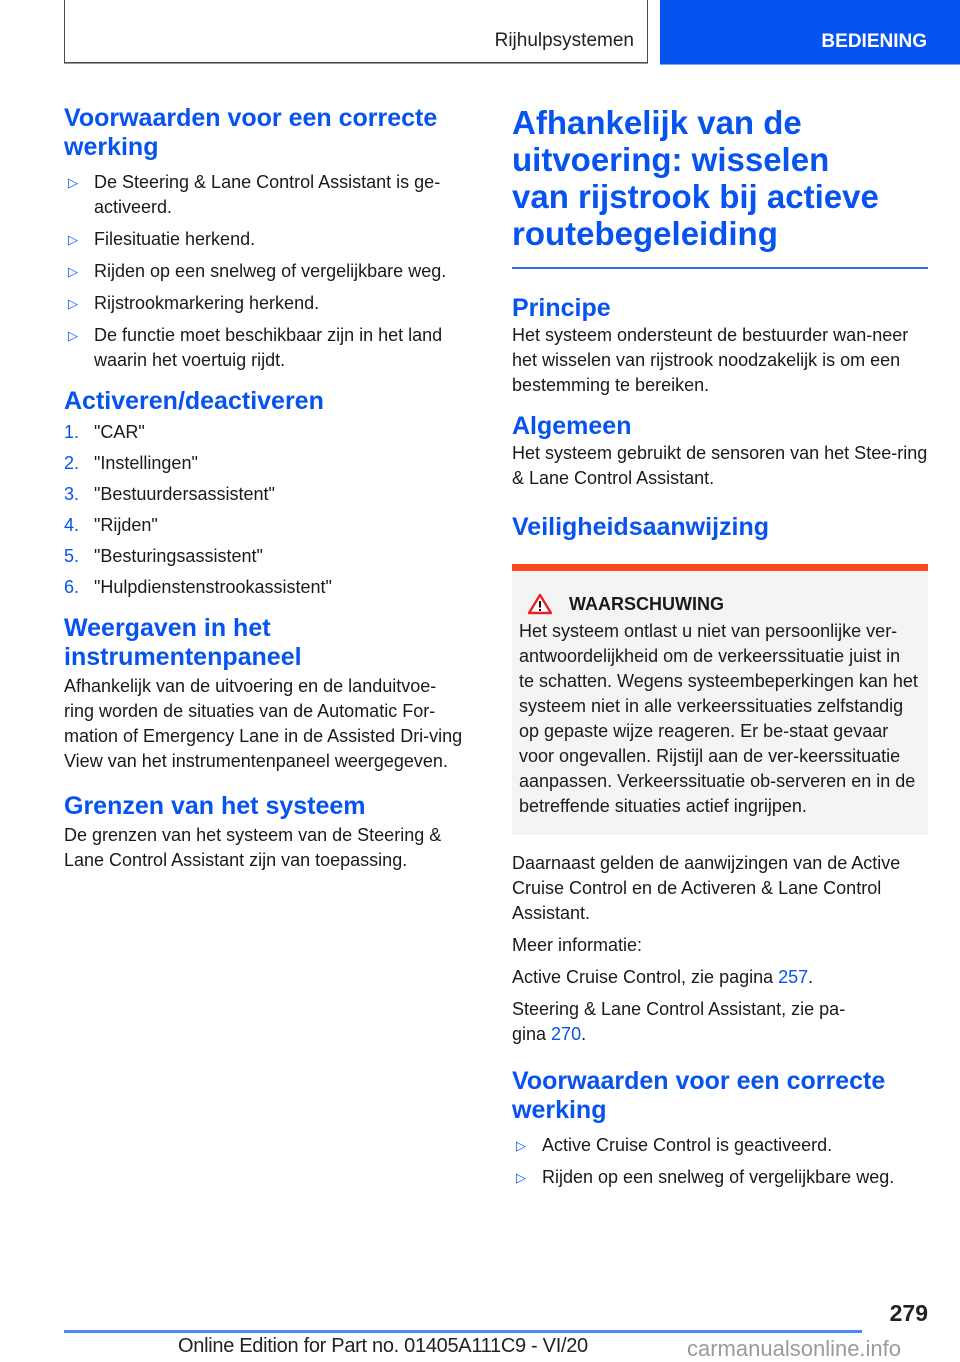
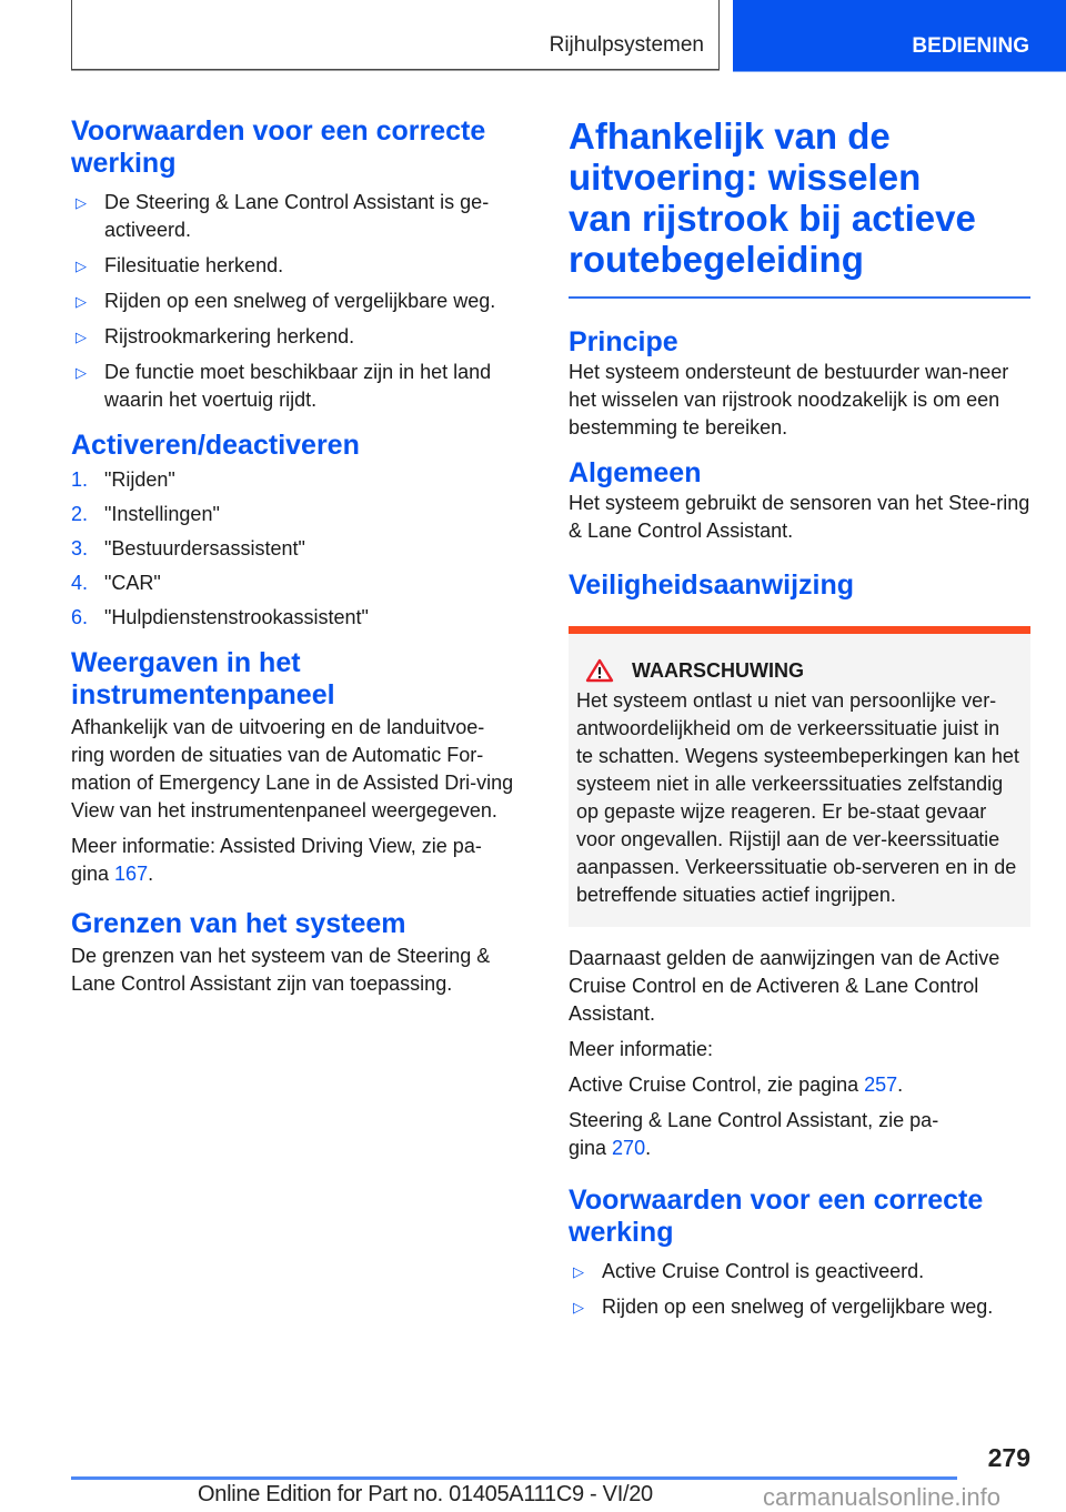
  Rijhulpsystemen
  BEDIENING
  Voorwaarden voor een correcte werking
  ▷
  De Steering & Lane Control Assistant is ge-activeerd.
  ▷
  Filesituatie herkend.
  ▷
  Rijden op een snelweg of vergelijkbare weg.
  ▷
  Rijstrookmarkering herkend.
  ▷
  De functie moet beschikbaar zijn in het land waarin het voertuig rijdt.
  Activeren/deactiveren
  1.
- "CAR"
+ "Rijden"
  2.
  "Instellingen"
  3.
  "Bestuurdersassistent"
  4.
- "Rijden"
+ "CAR"
- 5.
- "Besturingsassistent"
  6.
  "Hulpdienstenstrookassistent"
  Weergaven in het instrumentenpaneel
  Afhankelijk van de uitvoering en de landuitvoe-ring worden de situaties van de Automatic For-mation of Emergency Lane in de Assisted Dri-ving View van het instrumentenpaneel weergegeven.
+ Meer informatie: Assisted Driving View, zie pa-gina 167.
  Grenzen van het systeem
  De grenzen van het systeem van de Steering & Lane Control Assistant zijn van toepassing.
  Afhankelijk van de uitvoering: wisselen van rijstrook bij actieve routebegeleiding
  Principe
  Het systeem ondersteunt de bestuurder wan-neer het wisselen van rijstrook noodzakelijk is om een bestemming te bereiken.
  Algemeen
  Het systeem gebruikt de sensoren van het Stee-ring & Lane Control Assistant.
  Veiligheidsaanwijzing
  WAARSCHUWING
  Het systeem ontlast u niet van persoonlijke ver-antwoordelijkheid om de verkeerssituatie juist in te schatten. Wegens systeembeperkingen kan het systeem niet in alle verkeerssituaties zelfstandig op gepaste wijze reageren. Er be-staat gevaar voor ongevallen. Rijstijl aan de ver-keerssituatie aanpassen. Verkeerssituatie ob-serveren en in de betreffende situaties actief ingrijpen.
  Daarnaast gelden de aanwijzingen van de Active Cruise Control en de Activeren & Lane Control Assistant.
  Meer informatie:
  Active Cruise Control, zie pagina 257.
  Steering & Lane Control Assistant, zie pa-gina 270.
  Voorwaarden voor een correcte werking
  ▷
  Active Cruise Control is geactiveerd.
  ▷
  Rijden op een snelweg of vergelijkbare weg.
  279
  Online Edition for Part no. 01405A111C9 - VI/20
  carmanualsonline.info
